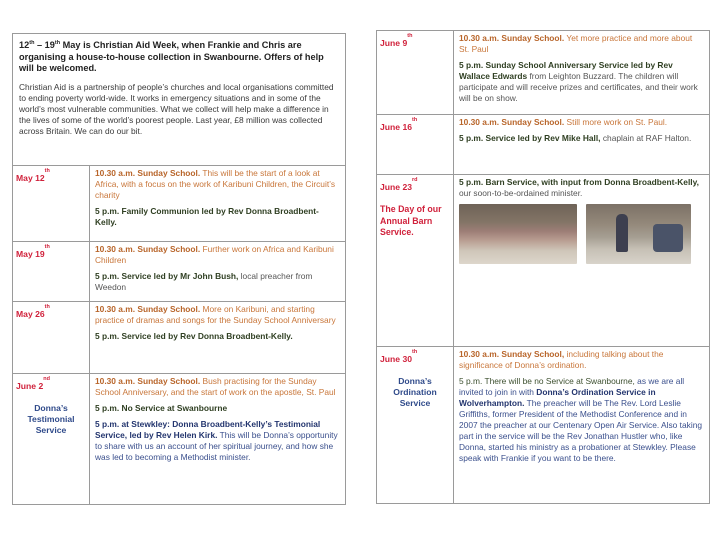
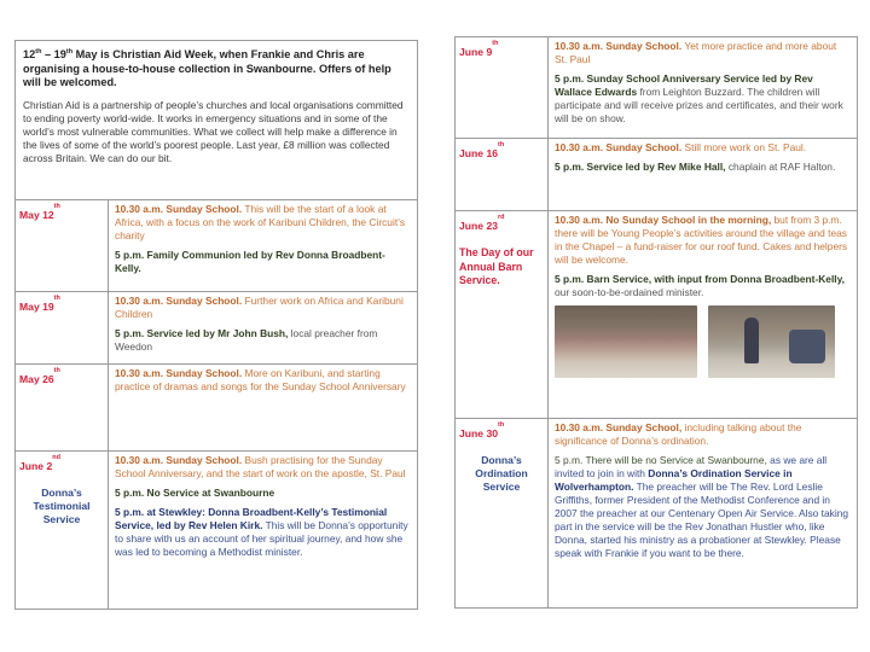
  12 – 19 May is Christian Aid Week, when Frankie and Chris are organising a house-to-house collection in Swanbourne. Offers of help will be welcomed.
  Christian Aid is a partnership of people’s churches and local organisations committed to ending poverty world-wide. It works in emergency situations and in some of the world’s most vulnerable communities. What we collect will help make a difference in the lives of some of the world’s poorest people. Last year, £8 million was collected across Britain. We can do our bit.
  May 12
  10.30 a.m. Sunday School. This will be the start of a look at Africa, with a focus on the work of Karibuni Children, the Circuit’s charity
  5 p.m. Family Communion led by Rev Donna Broadbent-Kelly.
  May 19
  10.30 a.m. Sunday School. Further work on Africa and Karibuni Children
  5 p.m. Service led by Mr John Bush, local preacher from Weedon
  May 26
  10.30 a.m. Sunday School. More on Karibuni, and starting practice of dramas and songs for the Sunday School Anniversary
- 5 p.m. Service led by Rev Donna Broadbent-Kelly.
  June 2
  Donna’s Testimonial Service
  10.30 a.m. Sunday School. Bush practising for the Sunday School Anniversary, and the start of work on the apostle, St. Paul
  5 p.m. No Service at Swanbourne
  5 p.m. at Stewkley: Donna Broadbent-Kelly’s Testimonial Service, led by Rev Helen Kirk. This will be Donna’s opportunity to share with us an account of her spiritual journey, and how she was led to becoming a Methodist minister.
  June 9
  10.30 a.m. Sunday School. Yet more practice and more about St. Paul
  5 p.m. Sunday School Anniversary Service led by Rev Wallace Edwards from Leighton Buzzard. The children will participate and will receive prizes and certificates, and their work will be on show.
  June 16
  10.30 a.m. Sunday School. Still more work on St. Paul.
  5 p.m. Service led by Rev Mike Hall, chaplain at RAF Halton.
  June 23
  The Day of our Annual Barn Service.
+ 10.30 a.m. No Sunday School in the morning, but from 3 p.m. there will be Young People’s activities around the village and teas in the Chapel – a fund-raiser for our roof fund. Cakes and helpers will be welcome.
  5 p.m. Barn Service, with input from Donna Broadbent-Kelly, our soon-to-be-ordained minister.
  June 30
  Donna’s Ordination Service
  10.30 a.m. Sunday School, including talking about the significance of Donna’s ordination.
  5 p.m. There will be no Service at Swanbourne, as we are all invited to join in with Donna’s Ordination Service in Wolverhampton. The preacher will be The Rev. Lord Leslie Griffiths, former President of the Methodist Conference and in 2007 the preacher at our Centenary Open Air Service. Also taking part in the service will be the Rev Jonathan Hustler who, like Donna, started his ministry as a probationer at Stewkley. Please speak with Frankie if you want to be there.
